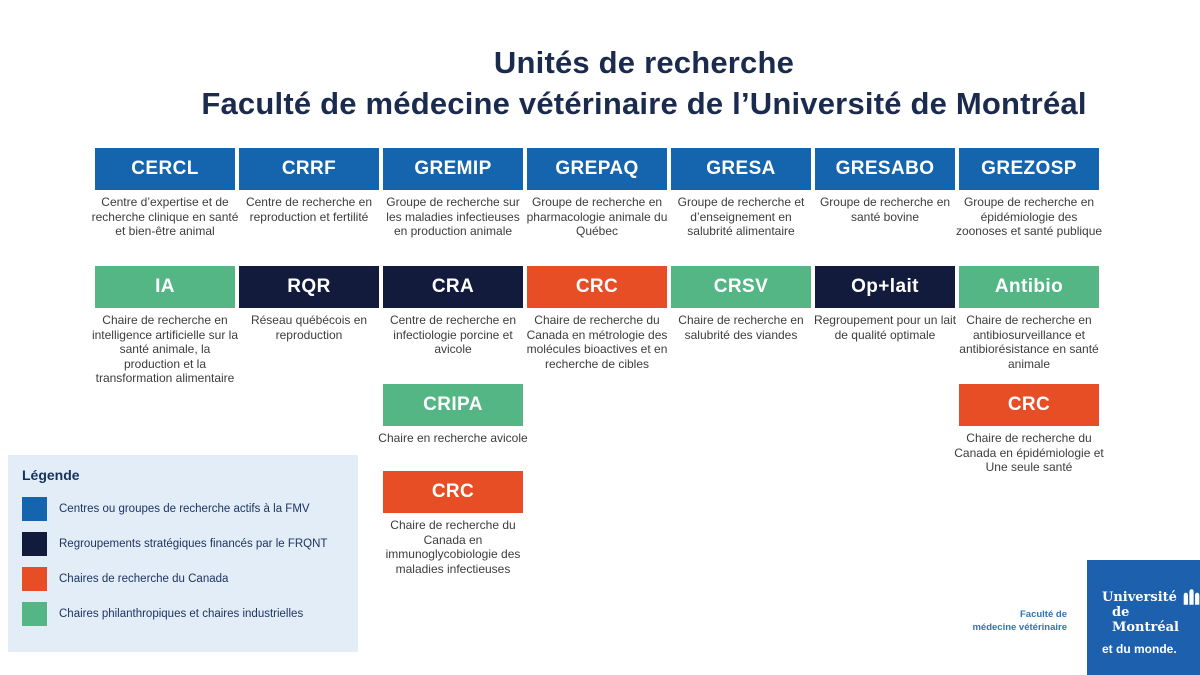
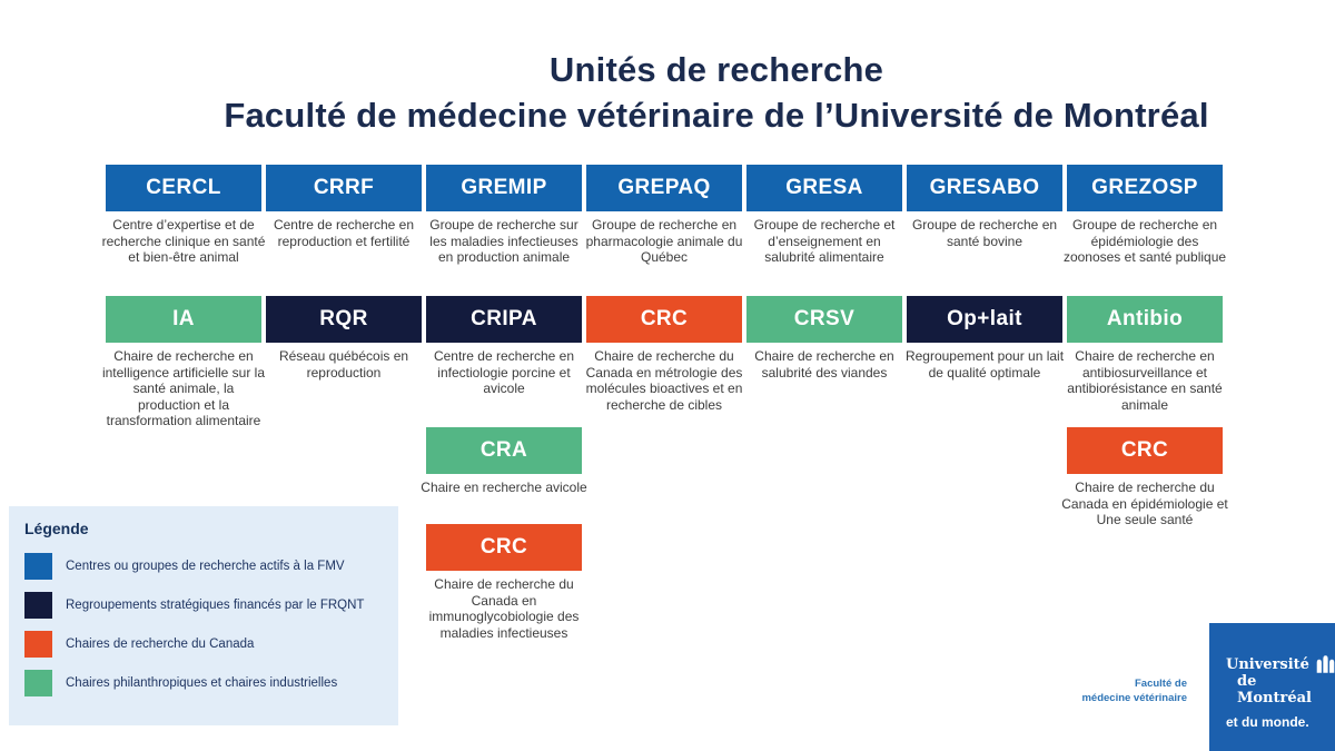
  Unités de recherche
  Faculté de médecine vétérinaire de l’Université de Montréal
  CERCL
  Centre d’expertise et de recherche clinique en santé et bien-être animal
  CRRF
  Centre de recherche en reproduction et fertilité
  GREMIP
  Groupe de recherche sur les maladies infectieuses en production animale
  GREPAQ
  Groupe de recherche en pharmacologie animale du Québec
  GRESA
  Groupe de recherche et d’enseignement en salubrité alimentaire
  GRESABO
  Groupe de recherche en santé bovine
  GREZOSP
  Groupe de recherche en épidémiologie des zoonoses et santé publique
  IA
  Chaire de recherche en intelligence artificielle sur la santé animale, la production et la transformation alimentaire
  RQR
  Réseau québécois en reproduction
- CRA
+ CRIPA
  Centre de recherche en infectiologie porcine et avicole
  CRC
  Chaire de recherche du Canada en métrologie des molécules bioactives et en recherche de cibles
  CRSV
  Chaire de recherche en salubrité des viandes
  Op+lait
  Regroupement pour un lait de qualité optimale
  Antibio
  Chaire de recherche en antibiosurveillance et antibiorésistance en santé animale
- CRIPA
+ CRA
  Chaire en recherche avicole
  CRC
  Chaire de recherche du Canada en immunoglycobiologie des maladies infectieuses
  CRC
  Chaire de recherche du Canada en épidémiologie et Une seule santé
  Légende
  Centres ou groupes de recherche actifs à la FMV
  Regroupements stratégiques financés par le FRQNT
  Chaires de recherche du Canada
  Chaires philanthropiques et chaires industrielles
  Faculté de
  médecine vétérinaire
  Université
  de Montréal
  et du monde.
